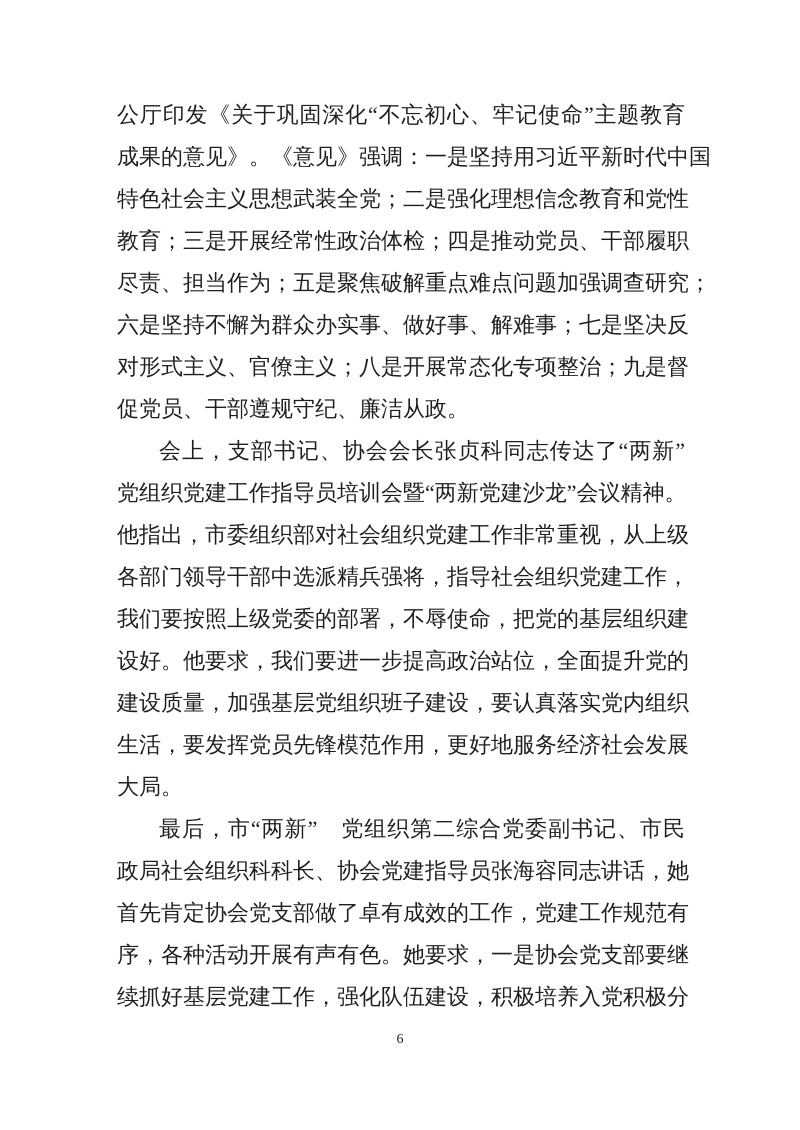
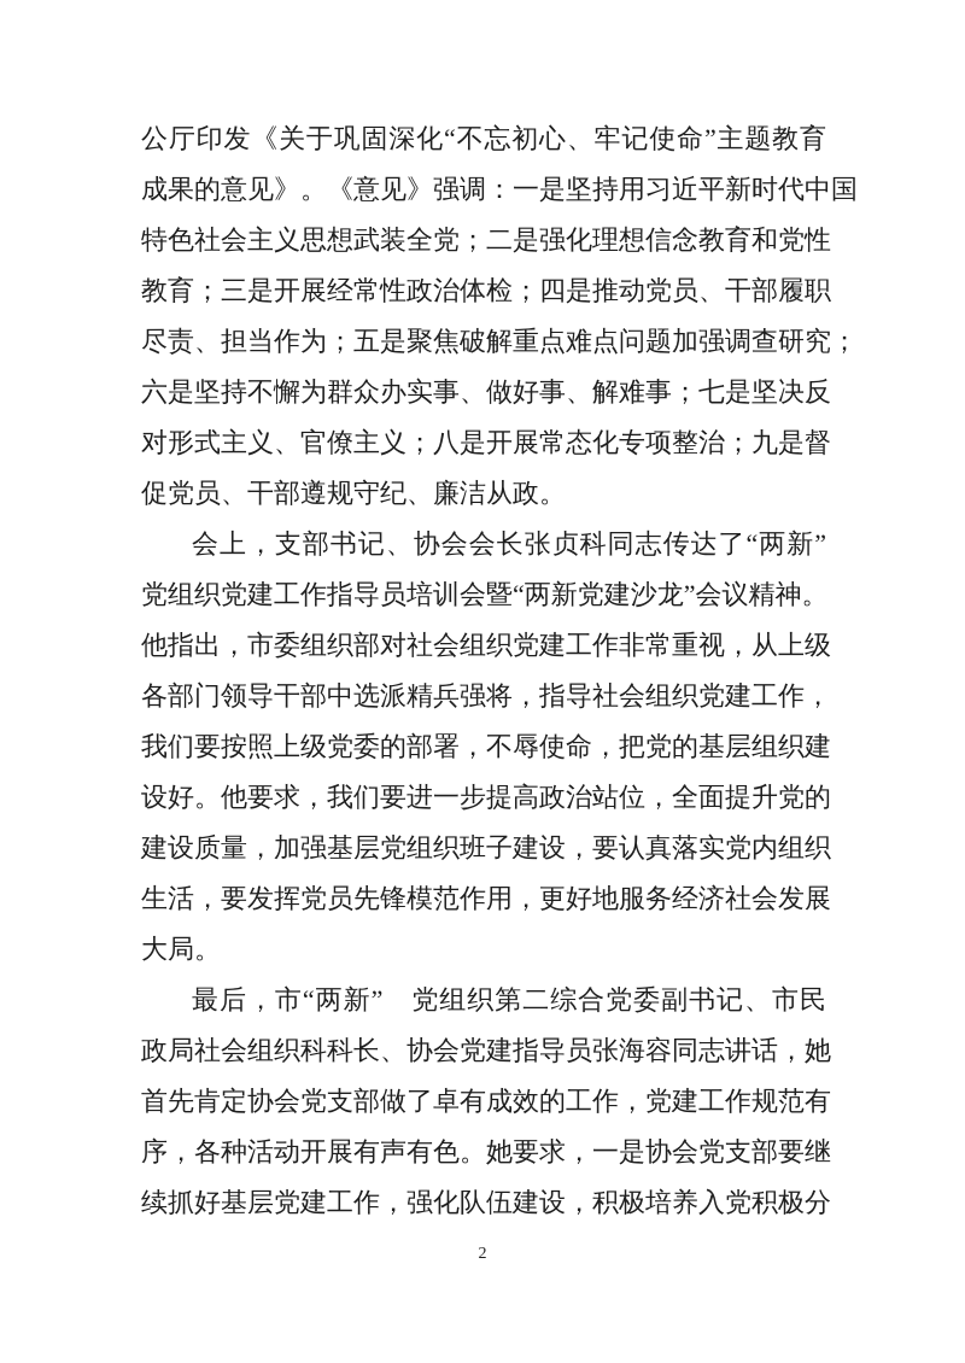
  公厅印发《关于巩固深化“不忘初心、牢记使命”主题教育
  成果的意见》。《意见》强调：一是坚持用习近平新时代中国
  特色社会主义思想武装全党；二是强化理想信念教育和党性
  教育；三是开展经常性政治体检；四是推动党员、干部履职
  尽责、担当作为；五是聚焦破解重点难点问题加强调查研究；
  六是坚持不懈为群众办实事、做好事、解难事；七是坚决反
  对形式主义、官僚主义；八是开展常态化专项整治；九是督
  促党员、干部遵规守纪、廉洁从政。
  会上，支部书记、协会会长张贞科同志传达了“两新”
  党组织党建工作指导员培训会暨“两新党建沙龙”会议精神。
  他指出，市委组织部对社会组织党建工作非常重视，从上级
  各部门领导干部中选派精兵强将，指导社会组织党建工作，
  我们要按照上级党委的部署，不辱使命，把党的基层组织建
  设好。他要求，我们要进一步提高政治站位，全面提升党的
  建设质量，加强基层党组织班子建设，要认真落实党内组织
  生活，要发挥党员先锋模范作用，更好地服务经济社会发展
  大局。
  最后，市“两新” 党组织第二综合党委副书记、市民
  政局社会组织科科长、协会党建指导员张海容同志讲话，她
  首先肯定协会党支部做了卓有成效的工作，党建工作规范有
  序，各种活动开展有声有色。她要求，一是协会党支部要继
  续抓好基层党建工作，强化队伍建设，积极培养入党积极分
- 6
+ 2
